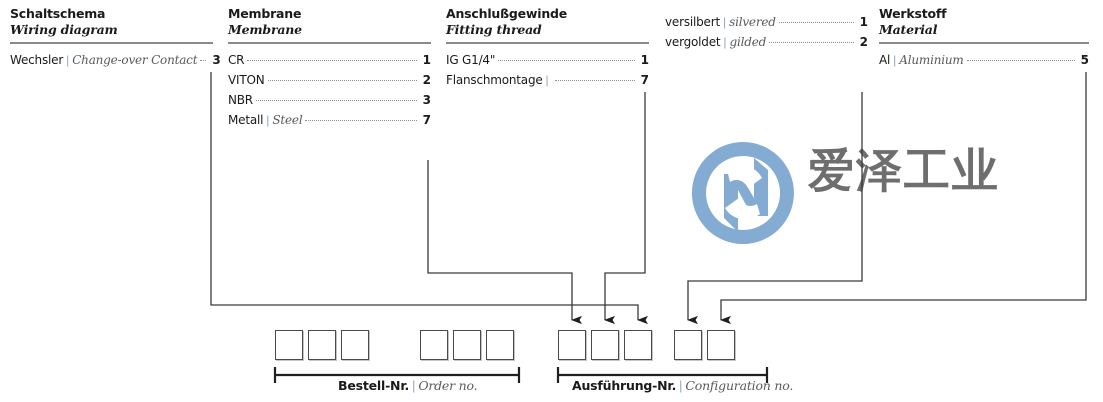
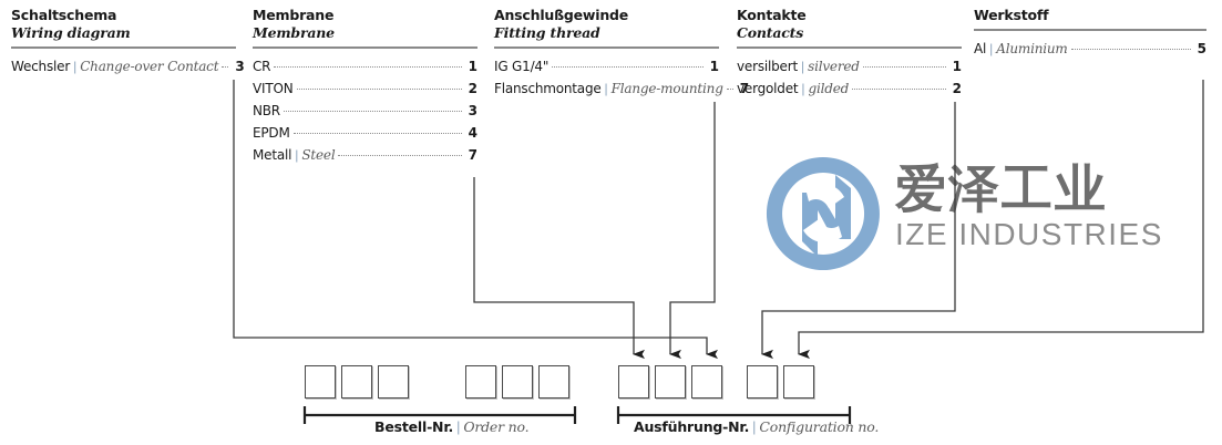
  爱泽工业
+ IZE INDUSTRIES
  Schaltschema
  Wiring diagram
  Wechsler
  |
  Change-over Contact
  3
  Membrane
  Membrane
  CR
  1
  VITON
  2
  NBR
  3
+ EPDM
+ 4
  Metall
  |
  Steel
  7
  Anschlußgewinde
  Fitting thread
  IG G1/4"
  1
  Flanschmontage
  |
+ Flange-mounting
  7
+ Kontakte
+ Contacts
  versilbert
  |
  silvered
  1
  vergoldet
  |
  gilded
  2
  Werkstoff
- Material
  Al
  |
  Aluminium
  5
  Bestell-Nr.
  |
  Order no.
  Ausführung-Nr.
  |
  Configuration no.
